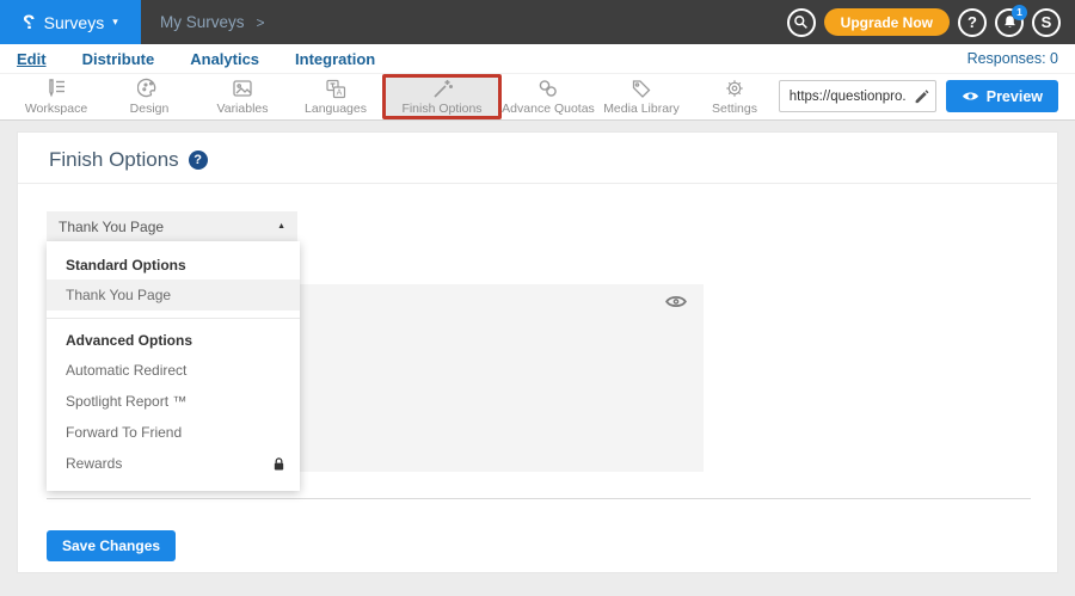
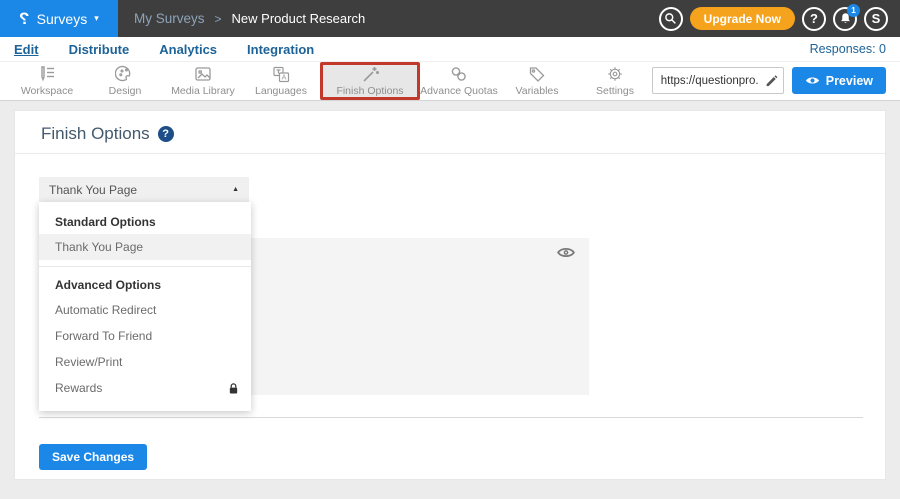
  Surveys
  ▾
  My Surveys
  >
+ New Product Research
  Upgrade Now
  ?
  1
  S
  Edit
  Distribute
  Analytics
  Integration
  Responses: 0
  Workspace
  Design
- Variables
+ Media Library
  Languages
  Finish Options
  Advance Quotas
- Media Library
+ Variables
  Settings
  https://questionpro.
  Preview
  Finish Options
  ?
  Thank You Page
  Save Changes
  Standard Options
  Thank You Page
  Advanced Options
  Automatic Redirect
- Spotlight Report ™
  Forward To Friend
+ Review/Print
  Rewards
